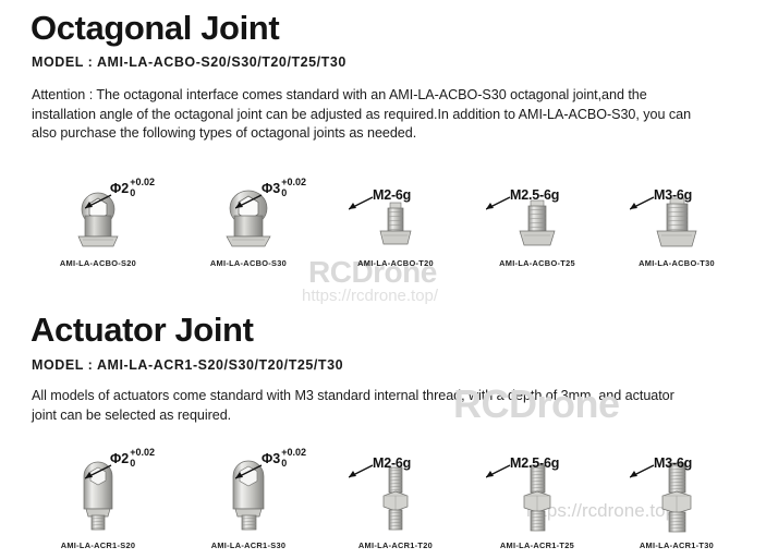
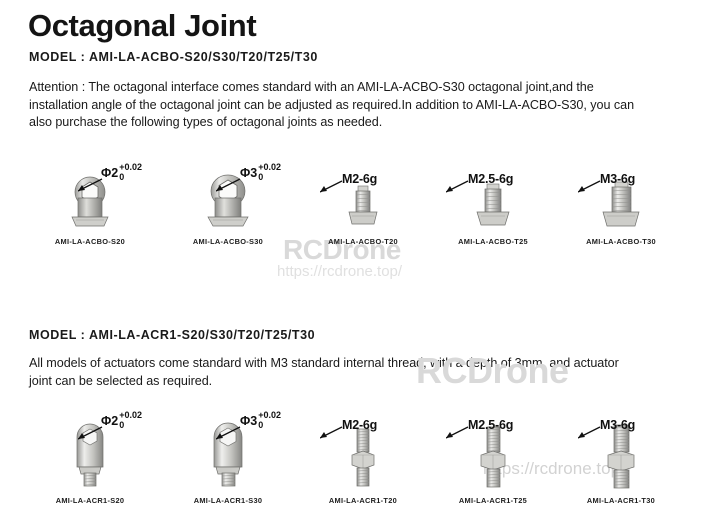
  Octagonal Joint
  MODEL : AMI-LA-ACBO-S20/S30/T20/T25/T30
  Attention : The octagonal interface comes standard with an AMI-LA-ACBO-S30 octagonal joint,and the installation angle of the octagonal joint can be adjusted as required.In addition to AMI-LA-ACBO-S30, you can also purchase the following types of octagonal joints as needed.
  RCDrone
  https://rcdrone.top/
  AMI-LA-ACBO-S20
  AMI-LA-ACBO-S30
  AMI-LA-ACBO-T20
  AMI-LA-ACBO-T25
  AMI-LA-ACBO-T30
  Φ2
  +0.02
  0
  Φ3
  +0.02
  0
  M2-6g
  M2.5-6g
  M3-6g
- Actuator Joint
  MODEL : AMI-LA-ACR1-S20/S30/T20/T25/T30
  All models of actuators come standard with M3 standard internal thread, with a depth of 3mm, and actuator joint can be selected as required.
  RCDrone
  tps://rcdrone.to
  AMI-LA-ACR1-S20
  AMI-LA-ACR1-S30
  AMI-LA-ACR1-T20
  AMI-LA-ACR1-T25
  AMI-LA-ACR1-T30
  Φ2
  +0.02
  0
  Φ3
  +0.02
  0
  M2-6g
  M2.5-6g
  M3-6g
